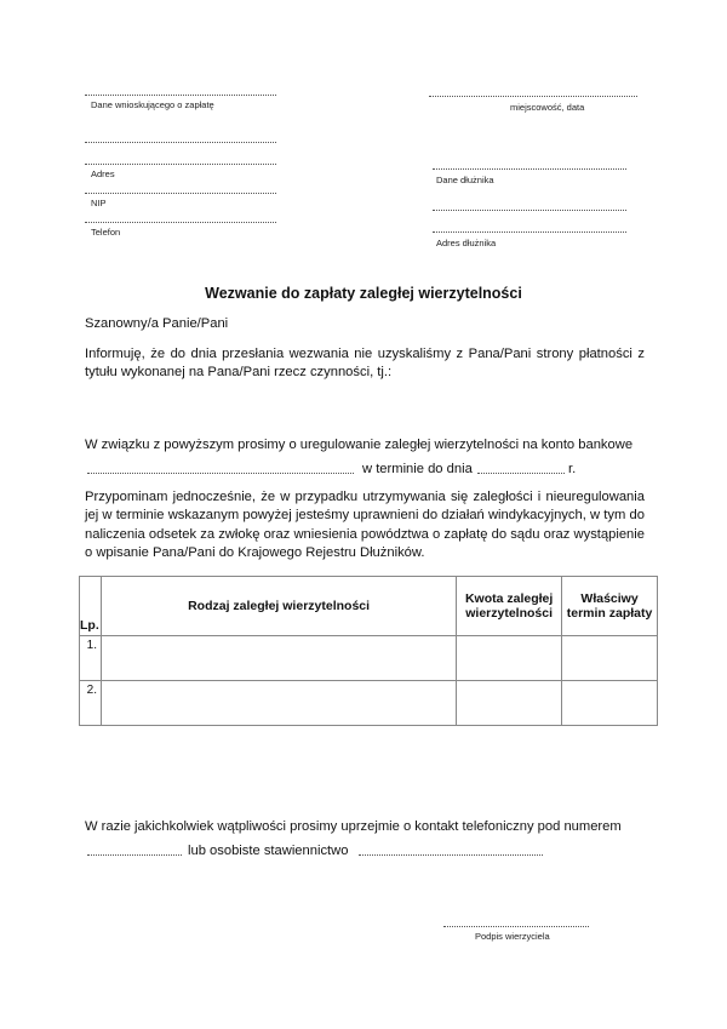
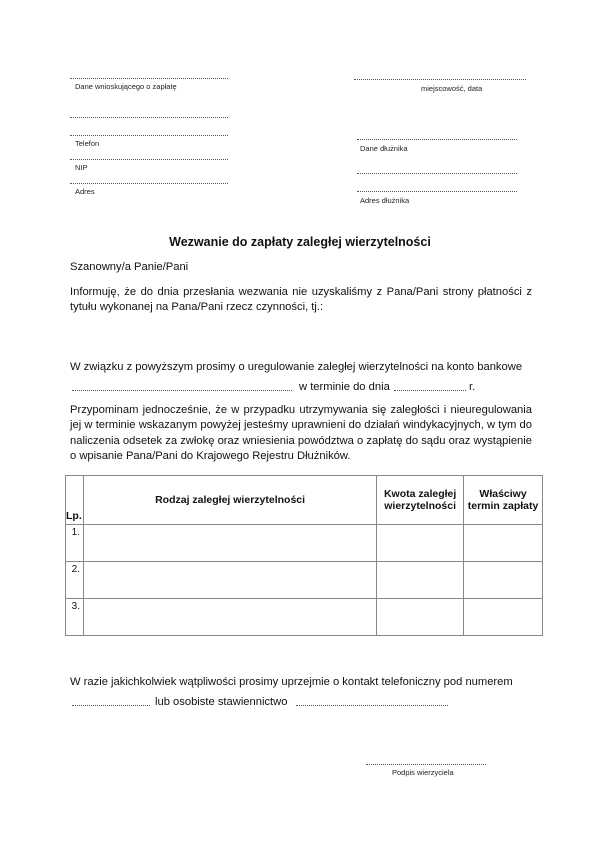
  Dane wnioskującego o zapłatę
- Adres
+ Telefon
  NIP
- Telefon
+ Adres
  miejscowość, data
  Dane dłużnika
  Adres dłużnika
  Wezwanie do zapłaty zaległej wierzytelności
  Szanowny/a Panie/Pani
  Informuję, że do dnia przesłania wezwania nie uzyskaliśmy z Pana/Pani strony płatności z tytułu wykonanej na Pana/Pani rzecz czynności, tj.:
  W związku z powyższym prosimy o uregulowanie zaległej wierzytelności na konto bankowe
  w terminie do dnia
  r.
  Przypominam jednocześnie, że w przypadku utrzymywania się zaległości i nieuregulowania jej w terminie wskazanym powyżej jesteśmy uprawnieni do działań windykacyjnych, w tym do naliczenia odsetek za zwłokę oraz wniesienia powództwa o zapłatę do sądu oraz wystąpienie o wpisanie Pana/Pani do Krajowego Rejestru Dłużników.
  Lp.	Rodzaj zaległej wierzytelności	Kwota zaległej wierzytelności	Właściwy termin zapłaty
  1.
  2.
+ 3.
  W razie jakichkolwiek wątpliwości prosimy uprzejmie o kontakt telefoniczny pod numerem
  lub osobiste stawiennictwo
  Podpis wierzyciela
